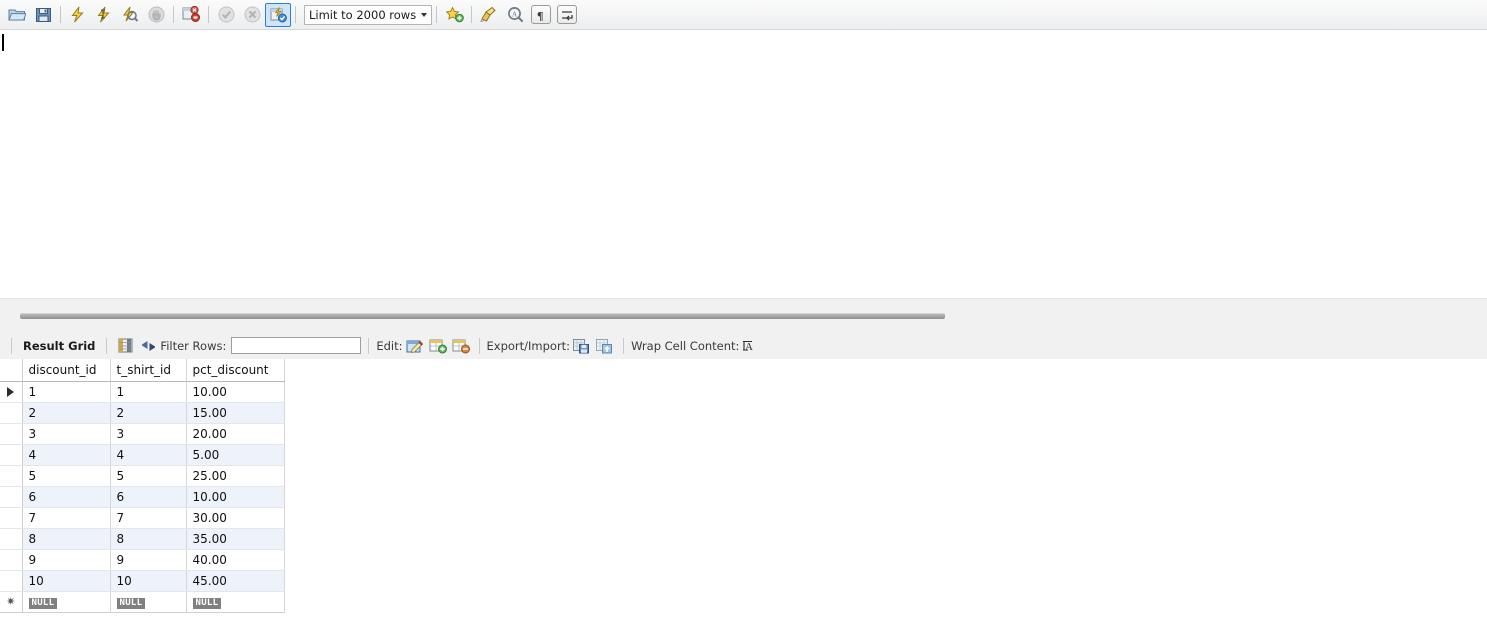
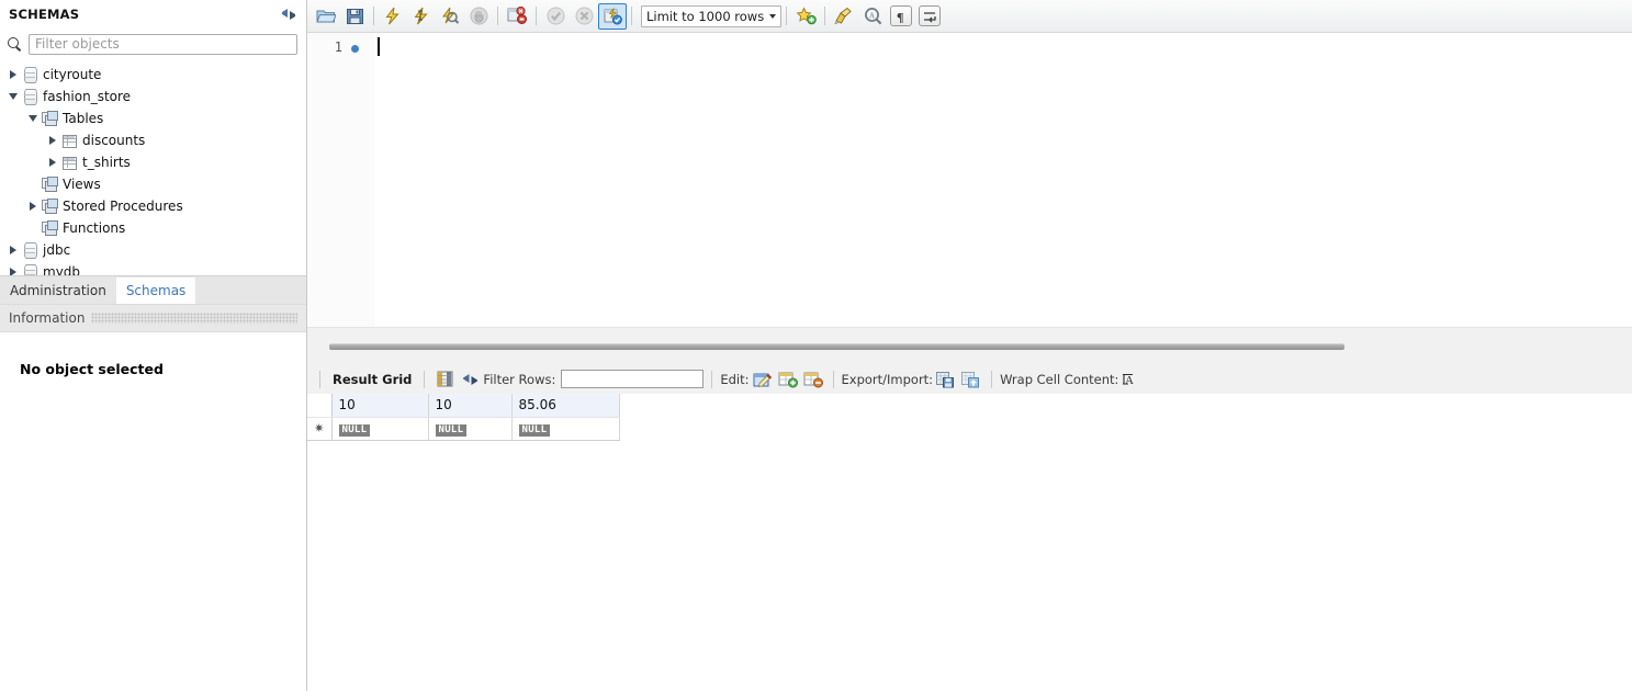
+ SCHEMAS
+ Filter objects
+ cityroute
+ fashion_store
+ Tables
+ discounts
+ t_shirts
+ Views
+ Stored Procedures
+ Functions
+ jdbc
+ mydb
+ Administration
+ Schemas
+ Information
+ No object selected
- Limit to 2000 rows
+ Limit to 1000 rows
  A
  ¶
+ 1
  Result Grid
  Filter Rows:
  Edit:
  Export/Import:
  Wrap Cell Content:
  A
- 	discount_id	t_shirt_id	pct_discount
- 	1	1	10.00
- 	2	2	15.00
- 	3	3	20.00
- 	4	4	5.00
- 	5	5	25.00
- 	6	6	10.00
- 	7	7	30.00
- 	8	8	35.00
- 	9	9	40.00
- 	10	10	45.00
+ 	10	10	85.06
  ✷	NULL	NULL	NULL
